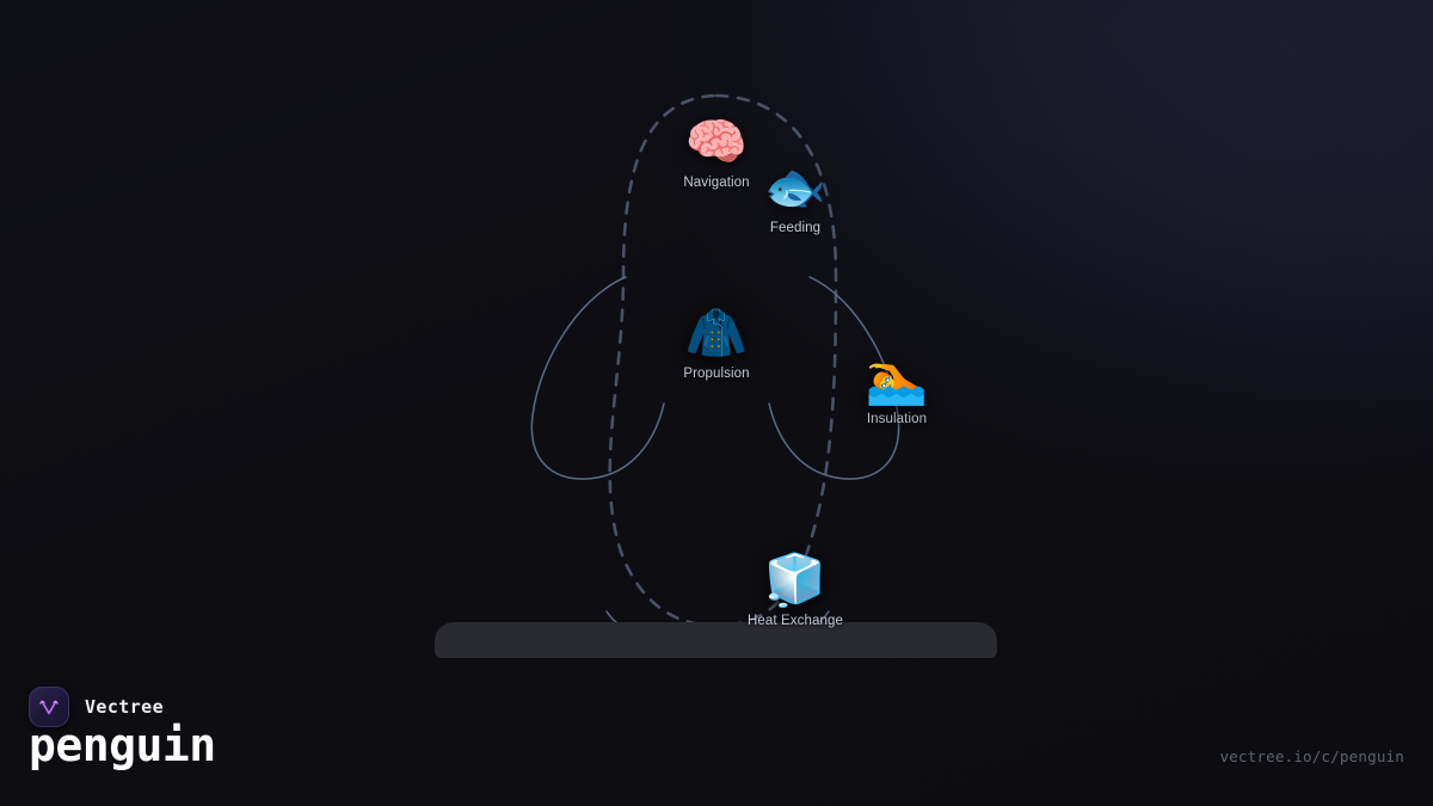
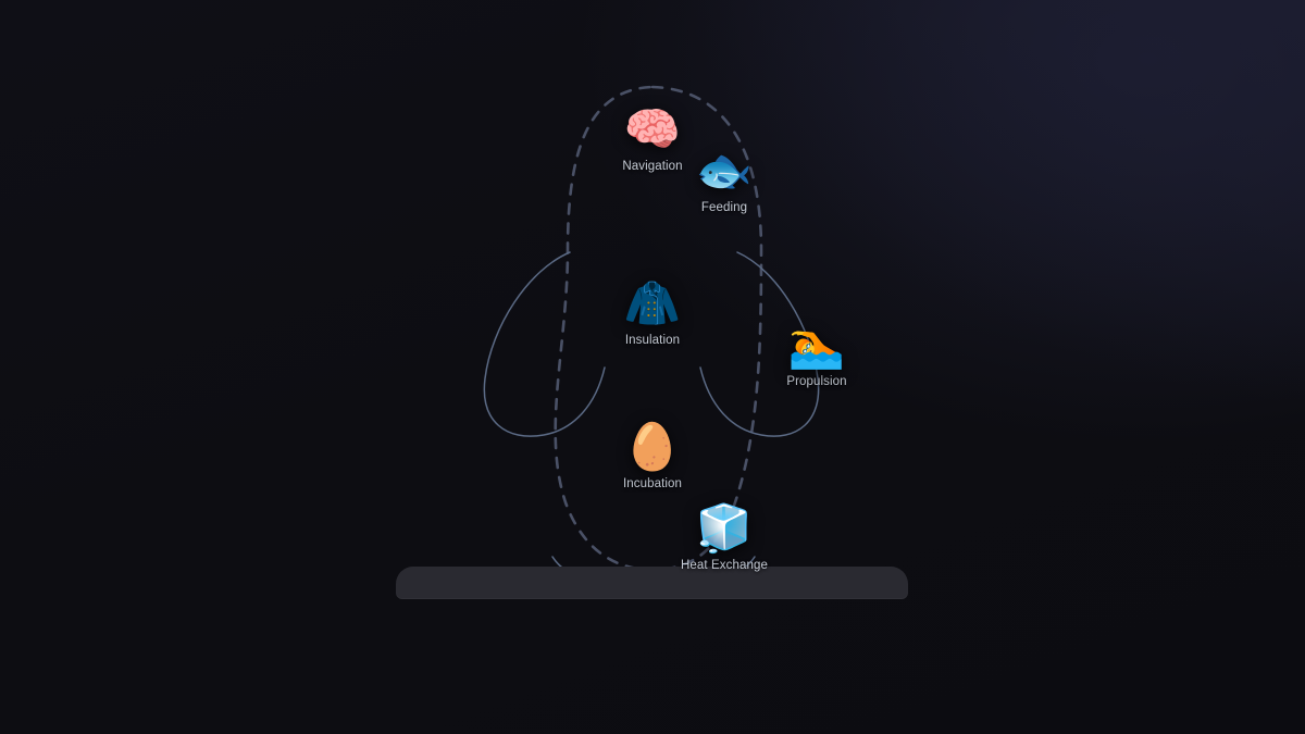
  🧠
  Navigation
  🐟
  Feeding
  🧥
- Propulsion
+ Insulation
  🏊
- Insulation
+ Propulsion
+ 🥚
+ Incubation
  🧊
  Heat Exchange
- Vectree
- penguin
- vectree.io/c/penguin
